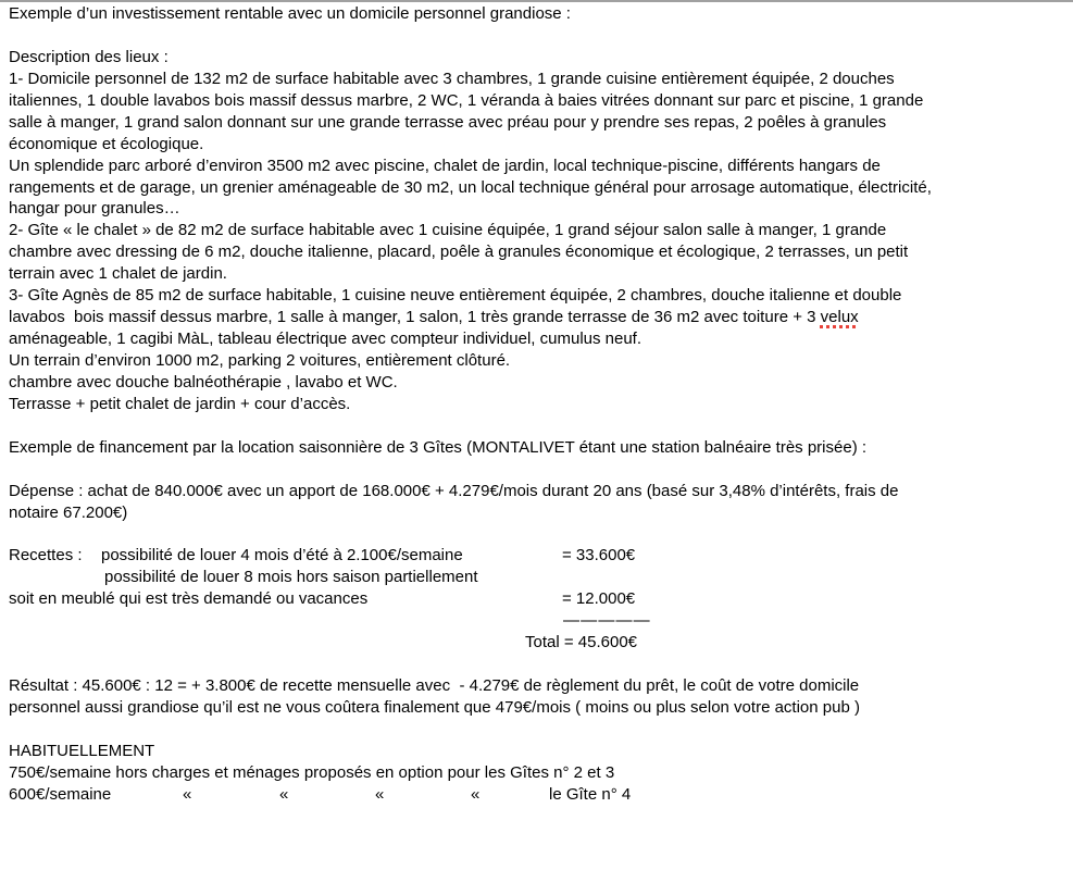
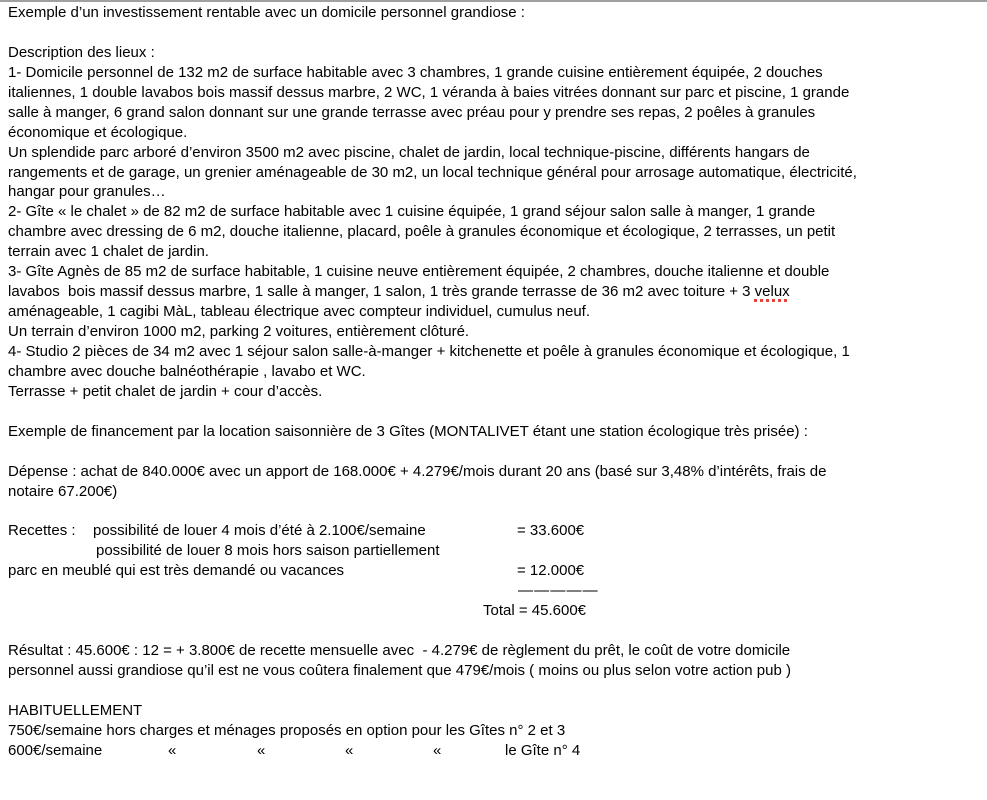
  Exemple d’un investissement rentable avec un domicile personnel grandiose :
  Description des lieux :
  1- Domicile personnel de 132 m2 de surface habitable avec 3 chambres, 1 grande cuisine entièrement équipée, 2 douches
  italiennes, 1 double lavabos bois massif dessus marbre, 2 WC, 1 véranda à baies vitrées donnant sur parc et piscine, 1 grande
- salle à manger, 1 grand salon donnant sur une grande terrasse avec préau pour y prendre ses repas, 2 poêles à granules
+ salle à manger, 6 grand salon donnant sur une grande terrasse avec préau pour y prendre ses repas, 2 poêles à granules
  économique et écologique.
  Un splendide parc arboré d’environ 3500 m2 avec piscine, chalet de jardin, local technique-piscine, différents hangars de
  rangements et de garage, un grenier aménageable de 30 m2, un local technique général pour arrosage automatique, électricité,
  hangar pour granules…
  2- Gîte « le chalet » de 82 m2 de surface habitable avec 1 cuisine équipée, 1 grand séjour salon salle à manger, 1 grande
  chambre avec dressing de 6 m2, douche italienne, placard, poêle à granules économique et écologique, 2 terrasses, un petit
  terrain avec 1 chalet de jardin.
  3- Gîte Agnès de 85 m2 de surface habitable, 1 cuisine neuve entièrement équipée, 2 chambres, douche italienne et double
  lavabos bois massif dessus marbre, 1 salle à manger, 1 salon, 1 très grande terrasse de 36 m2 avec toiture + 3 velux
  aménageable, 1 cagibi MàL, tableau électrique avec compteur individuel, cumulus neuf.
  Un terrain d’environ 1000 m2, parking 2 voitures, entièrement clôturé.
+ 4- Studio 2 pièces de 34 m2 avec 1 séjour salon salle-à-manger + kitchenette et poêle à granules économique et écologique, 1
  chambre avec douche balnéothérapie , lavabo et WC.
  Terrasse + petit chalet de jardin + cour d’accès.
- Exemple de financement par la location saisonnière de 3 Gîtes (MONTALIVET étant une station balnéaire très prisée) :
+ Exemple de financement par la location saisonnière de 3 Gîtes (MONTALIVET étant une station écologique très prisée) :
  Dépense : achat de 840.000€ avec un apport de 168.000€ + 4.279€/mois durant 20 ans (basé sur 3,48% d’intérêts, frais de
  notaire 67.200€)
  Recettes :
  possibilité de louer 4 mois d’été à 2.100€/semaine
  = 33.600€
  possibilité de louer 8 mois hors saison partiellement
- soit en meublé qui est très demandé ou vacances
+ parc en meublé qui est très demandé ou vacances
  = 12.000€
  — — — — —
  Total = 45.600€
  Résultat : 45.600€ : 12 = + 3.800€ de recette mensuelle avec - 4.279€ de règlement du prêt, le coût de votre domicile
  personnel aussi grandiose qu’il est ne vous coûtera finalement que 479€/mois ( moins ou plus selon votre action pub )
  HABITUELLEMENT
  750€/semaine hors charges et ménages proposés en option pour les Gîtes n° 2 et 3
  600€/semaine
  «
  «
  «
  «
  le Gîte n° 4
